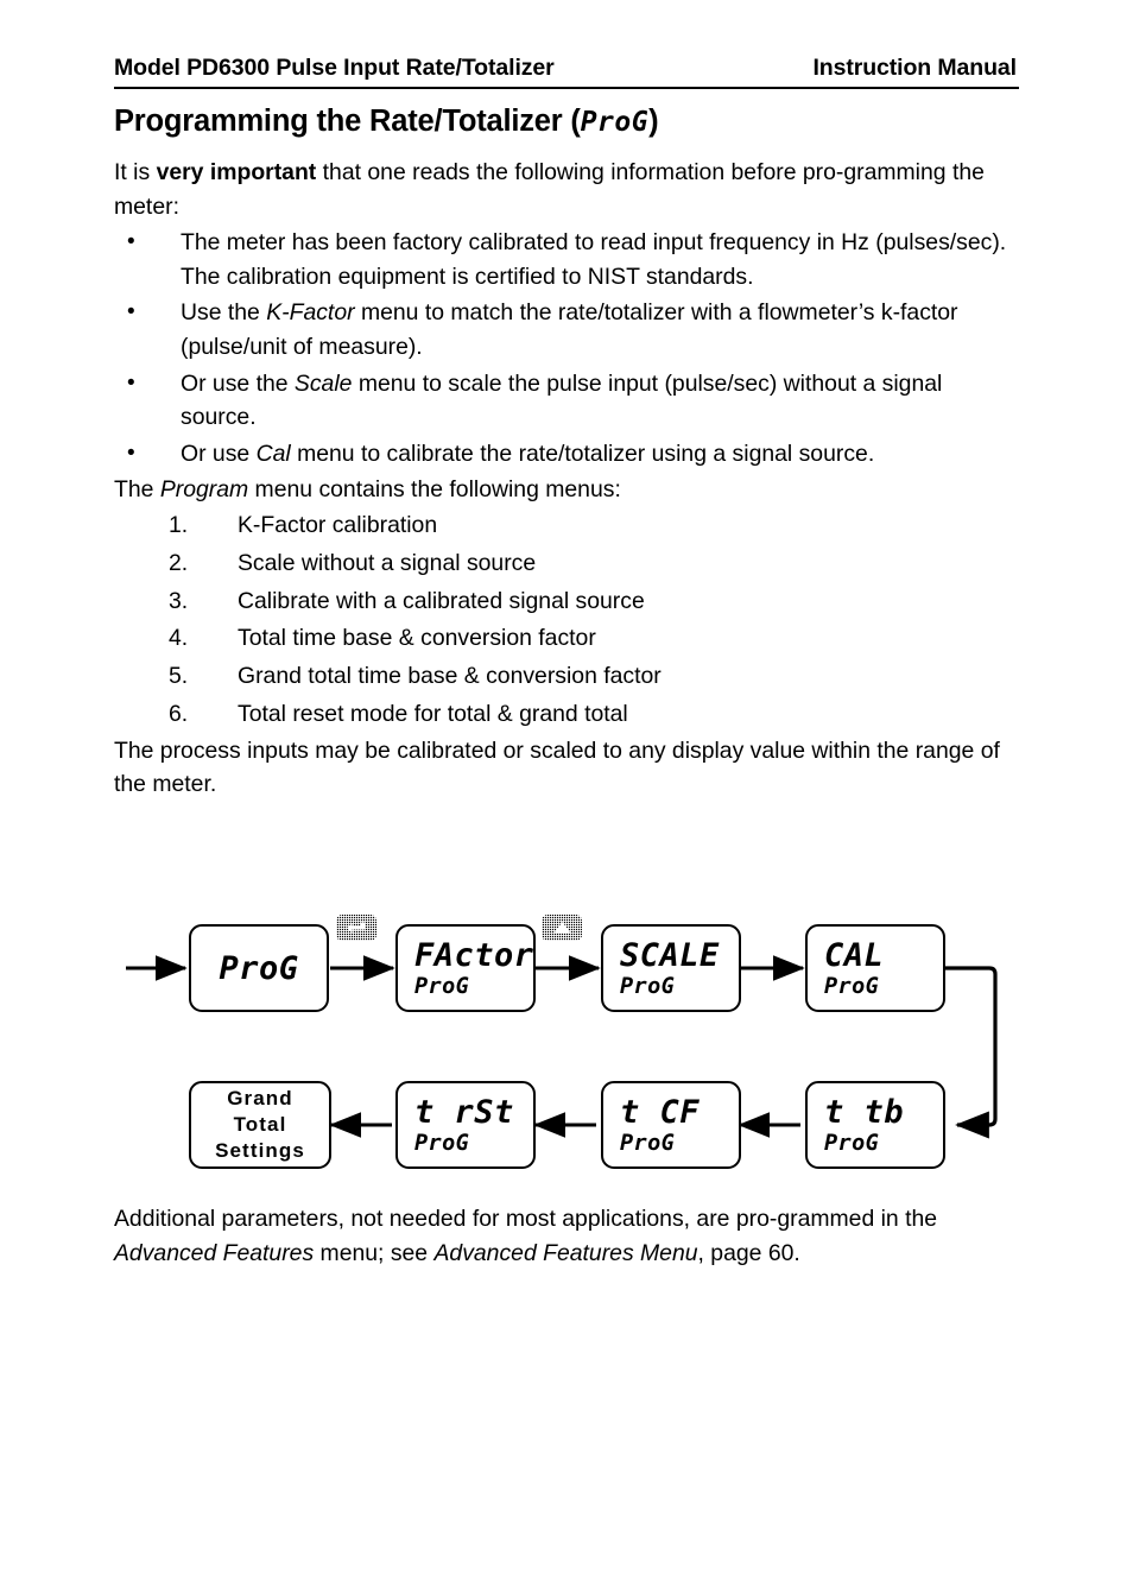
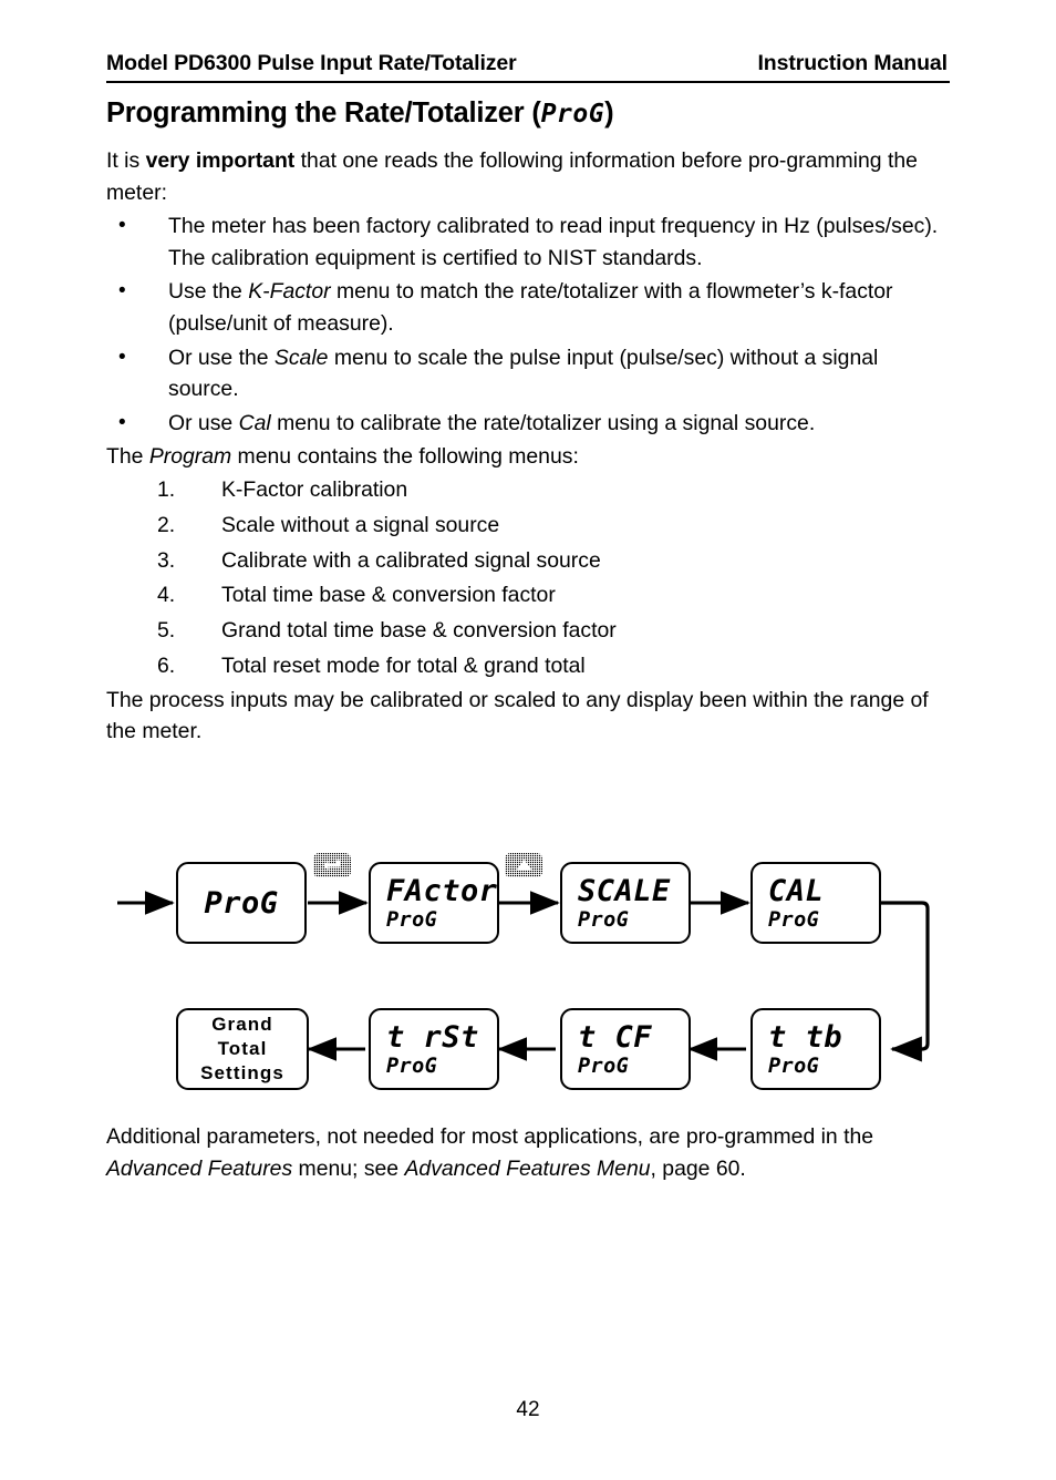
  Model PD6300 Pulse Input Rate/Totalizer
  Instruction Manual
  Programming the Rate/Totalizer (ProG)
  It is very important that one reads the following information before pro-gramming the meter:
  •
  The meter has been factory calibrated to read input frequency in Hz (pulses/sec). The calibration equipment is certified to NIST standards.
  •
  Use the K-Factor menu to match the rate/totalizer with a flowmeter’s k-factor (pulse/unit of measure).
  •
  Or use the Scale menu to scale the pulse input (pulse/sec) without a signal source.
  •
  Or use Cal menu to calibrate the rate/totalizer using a signal source.
  The Program menu contains the following menus:
  1.
  K-Factor calibration
  2.
  Scale without a signal source
  3.
  Calibrate with a calibrated signal source
  4.
  Total time base & conversion factor
  5.
  Grand total time base & conversion factor
  6.
  Total reset mode for total & grand total
- The process inputs may be calibrated or scaled to any display value within the range of the meter.
+ The process inputs may be calibrated or scaled to any display been within the range of the meter.
  ProG
  FActor
  ProG
  SCALE
  ProG
  CAL
  ProG
  t tb
  ProG
  t CF
  ProG
  t rSt
  ProG
  Grand
  Total
  Settings
  Additional parameters, not needed for most applications, are pro-grammed in the Advanced Features menu; see Advanced Features Menu, page 60.
+ 42
